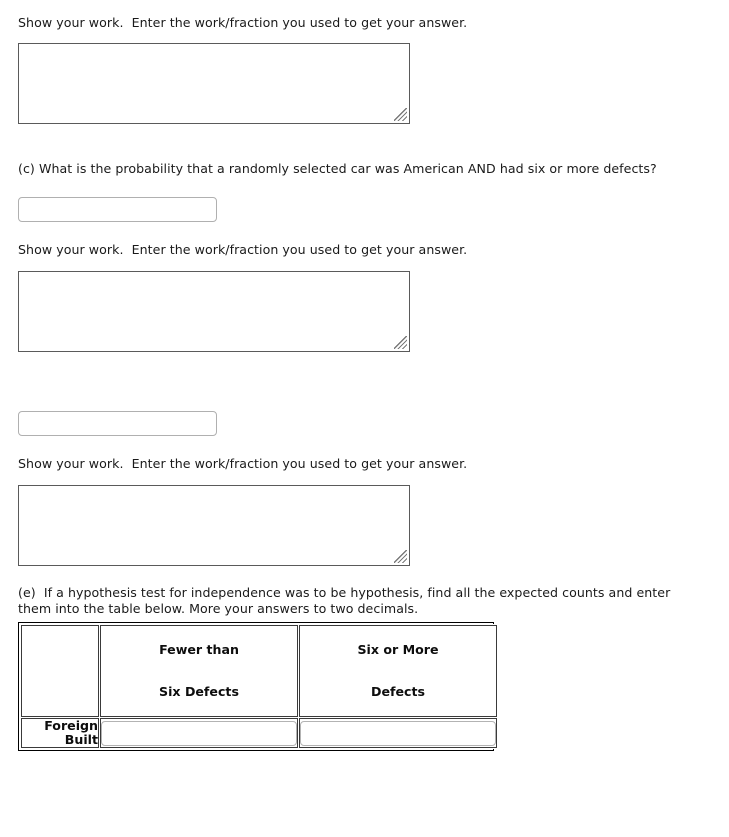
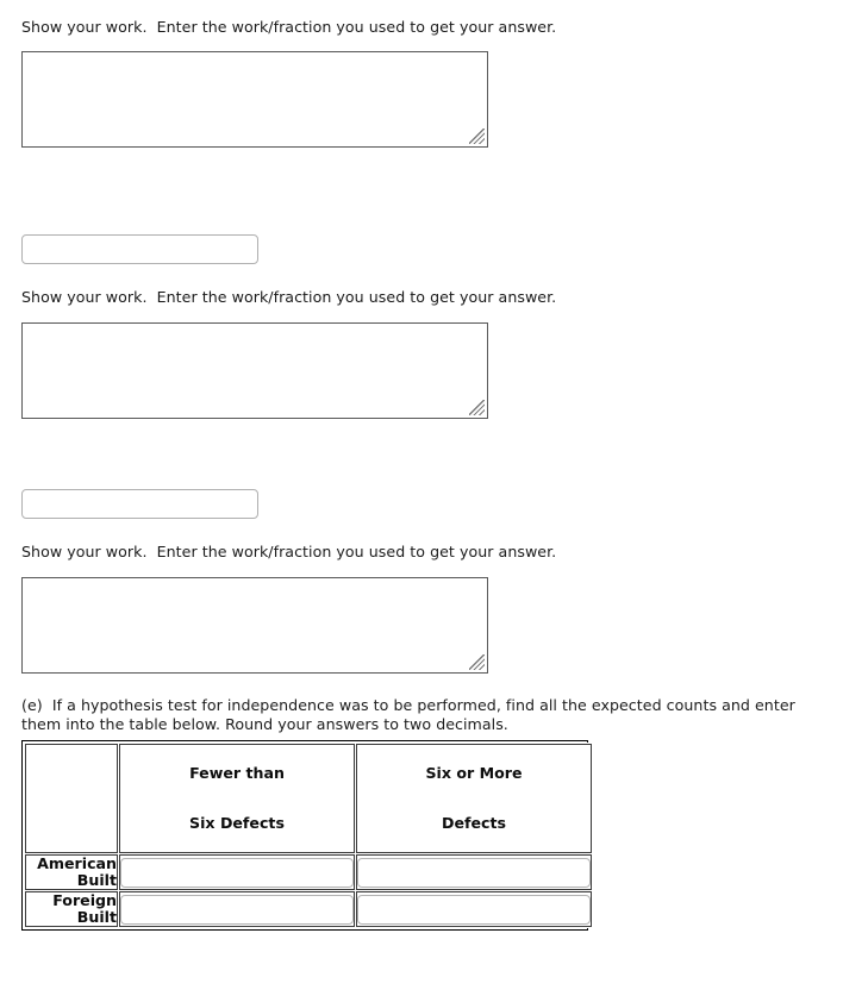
  Show your work. Enter the work/fraction you used to get your answer.
- (c) What is the probability that a randomly selected car was American AND had six or more defects?
  Show your work. Enter the work/fraction you used to get your answer.
  Show your work. Enter the work/fraction you used to get your answer.
- (e) If a hypothesis test for independence was to be hypothesis, find all the expected counts and enter
+ (e) If a hypothesis test for independence was to be performed, find all the expected counts and enter
- them into the table below. More your answers to two decimals.
+ them into the table below. Round your answers to two decimals.
  	Fewer than Six Defects	Six or More Defects
+ American Built
  Foreign Built
